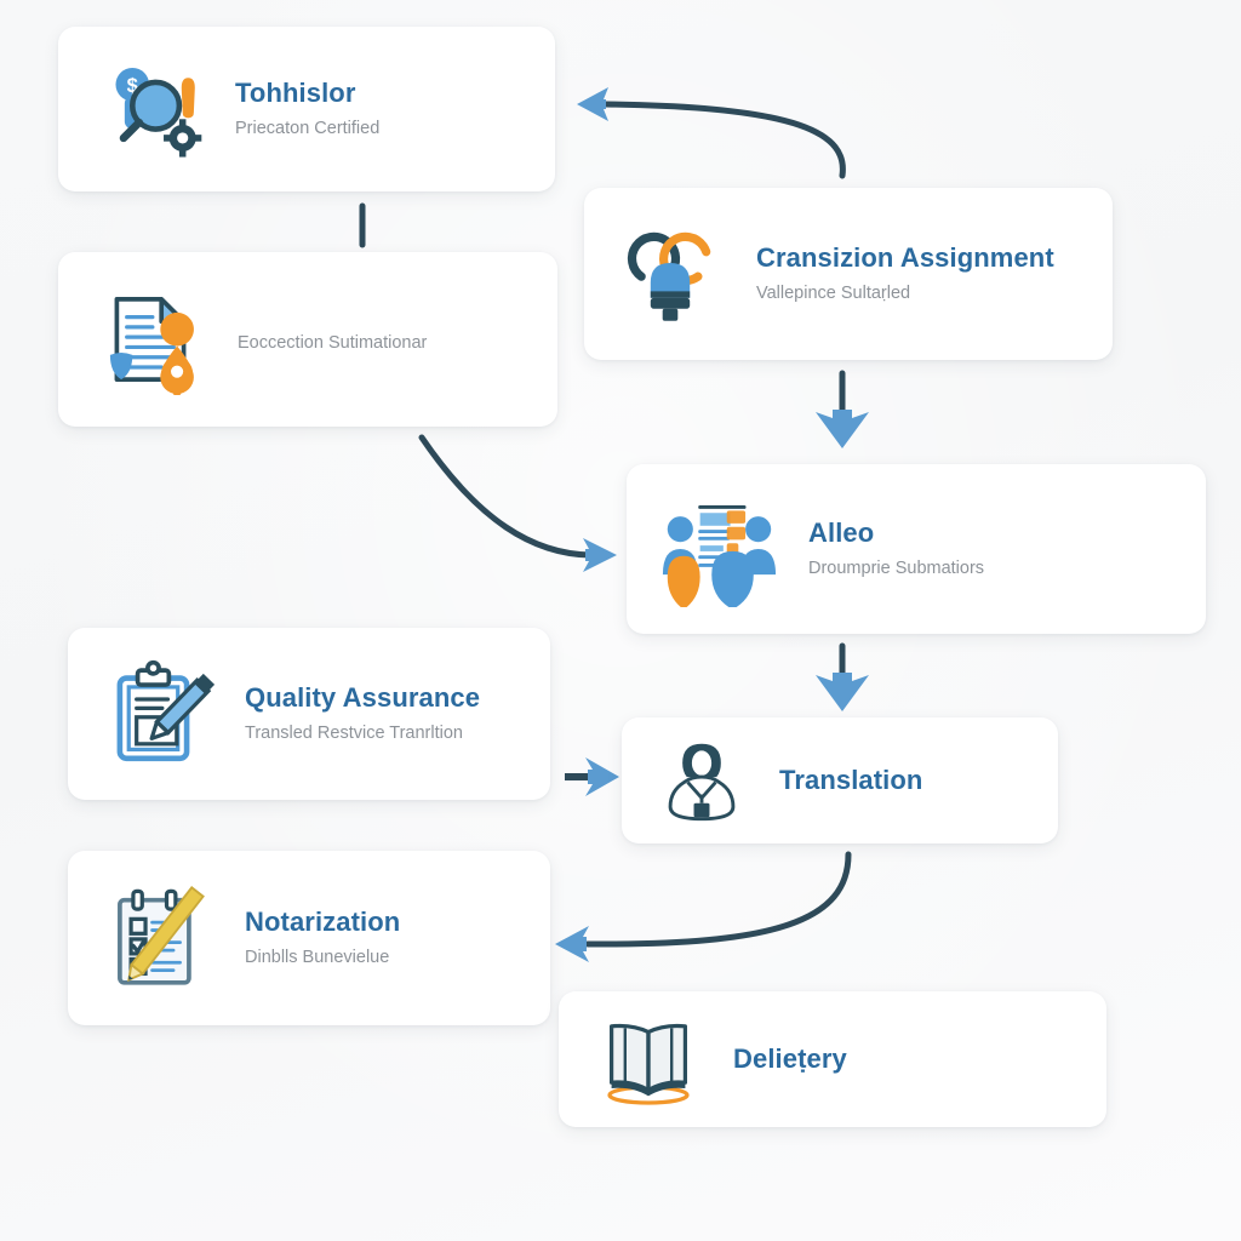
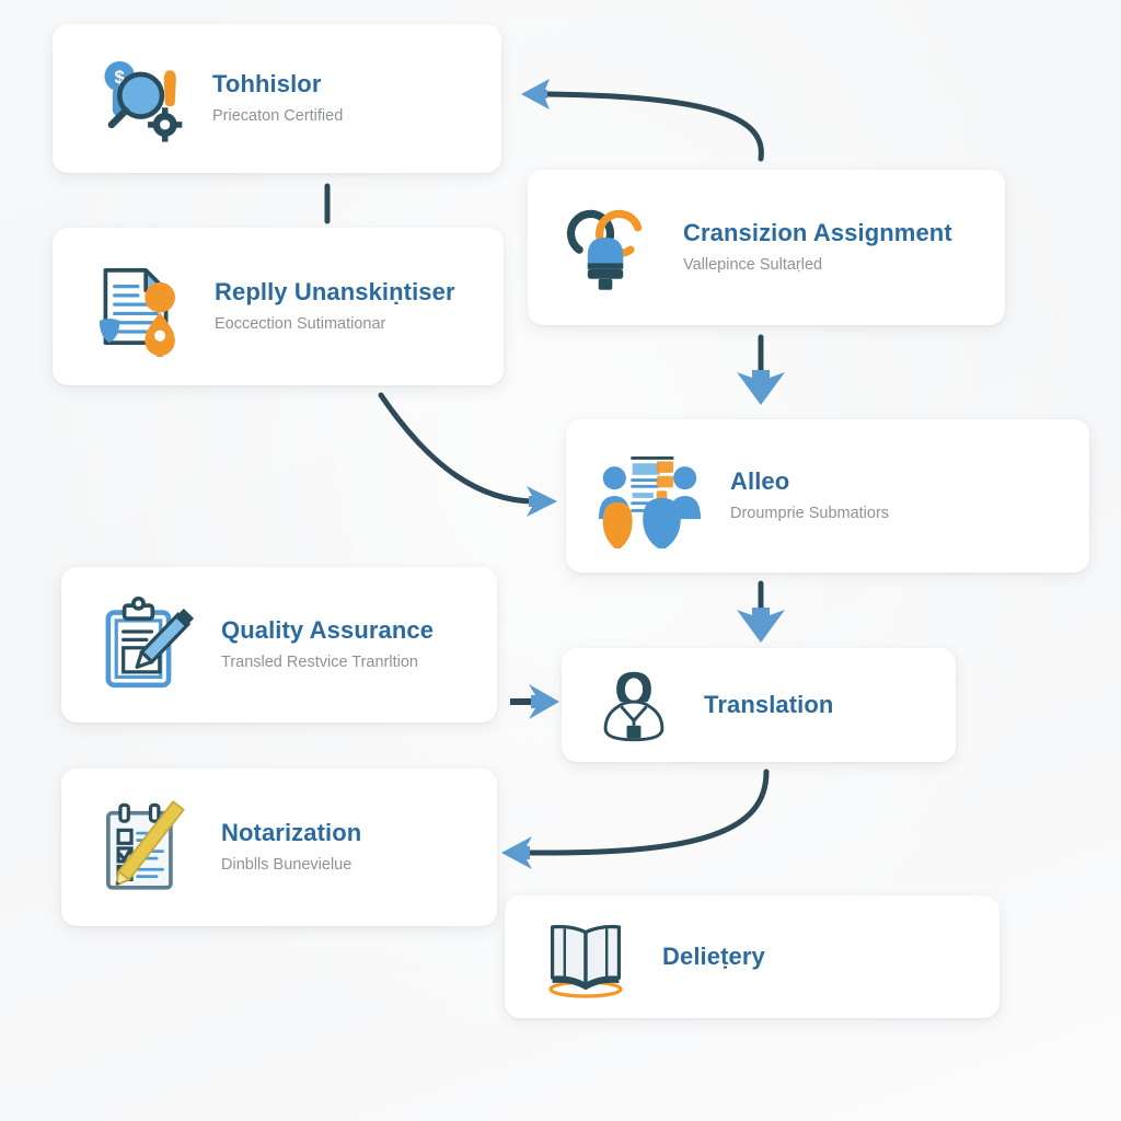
  $
  Tohhislor
  Priecaton Certified
+ Replly Unanskiṇtiser
  Eoccection Sutimationar
  Cransizion Assignment
  Vallepince Sultaṛled
  Alleo
  Droumprie Submatiors
  Quality Assurance
  Transled Restvice Tranrltion
  Translation
  Notarization
  Dinblls Bunevielue
  Delieṭery
